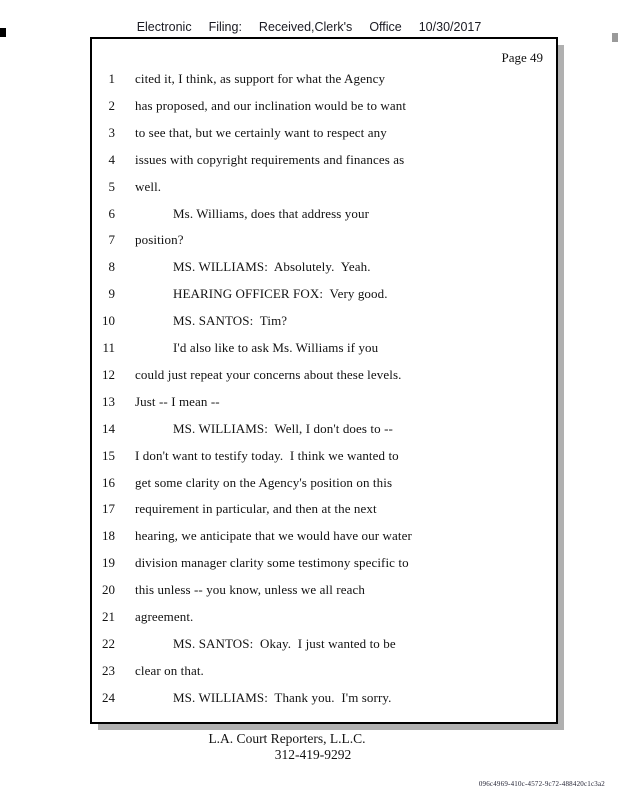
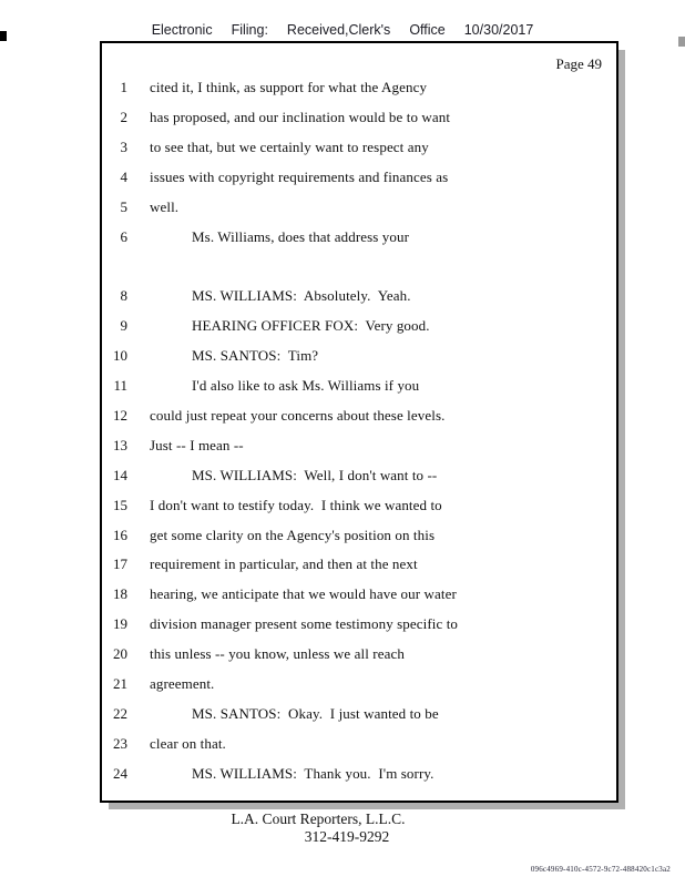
  Electronic
  Filing:
  Received,Clerk's
  Office
  10/30/2017
  Page 49
  1
  cited it, I think, as support for what the Agency
  2
  has proposed, and our inclination would be to want
  3
  to see that, but we certainly want to respect any
  4
  issues with copyright requirements and finances as
  5
  well.
  6
  Ms. Williams, does that address your
- 7
- position?
  8
  MS. WILLIAMS: Absolutely. Yeah.
  9
  HEARING OFFICER FOX: Very good.
  10
  MS. SANTOS: Tim?
  11
  I'd also like to ask Ms. Williams if you
  12
  could just repeat your concerns about these levels.
  13
  Just -- I mean --
  14
- MS. WILLIAMS: Well, I don't does to --
+ MS. WILLIAMS: Well, I don't want to --
  15
  I don't want to testify today. I think we wanted to
  16
  get some clarity on the Agency's position on this
  17
  requirement in particular, and then at the next
  18
  hearing, we anticipate that we would have our water
  19
- division manager clarity some testimony specific to
+ division manager present some testimony specific to
  20
  this unless -- you know, unless we all reach
  21
  agreement.
  22
  MS. SANTOS: Okay. I just wanted to be
  23
  clear on that.
  24
  MS. WILLIAMS: Thank you. I'm sorry.
  L.A. Court Reporters, L.L.C.
  312-419-9292
  096c4969-410c-4572-9c72-488420c1c3a2
